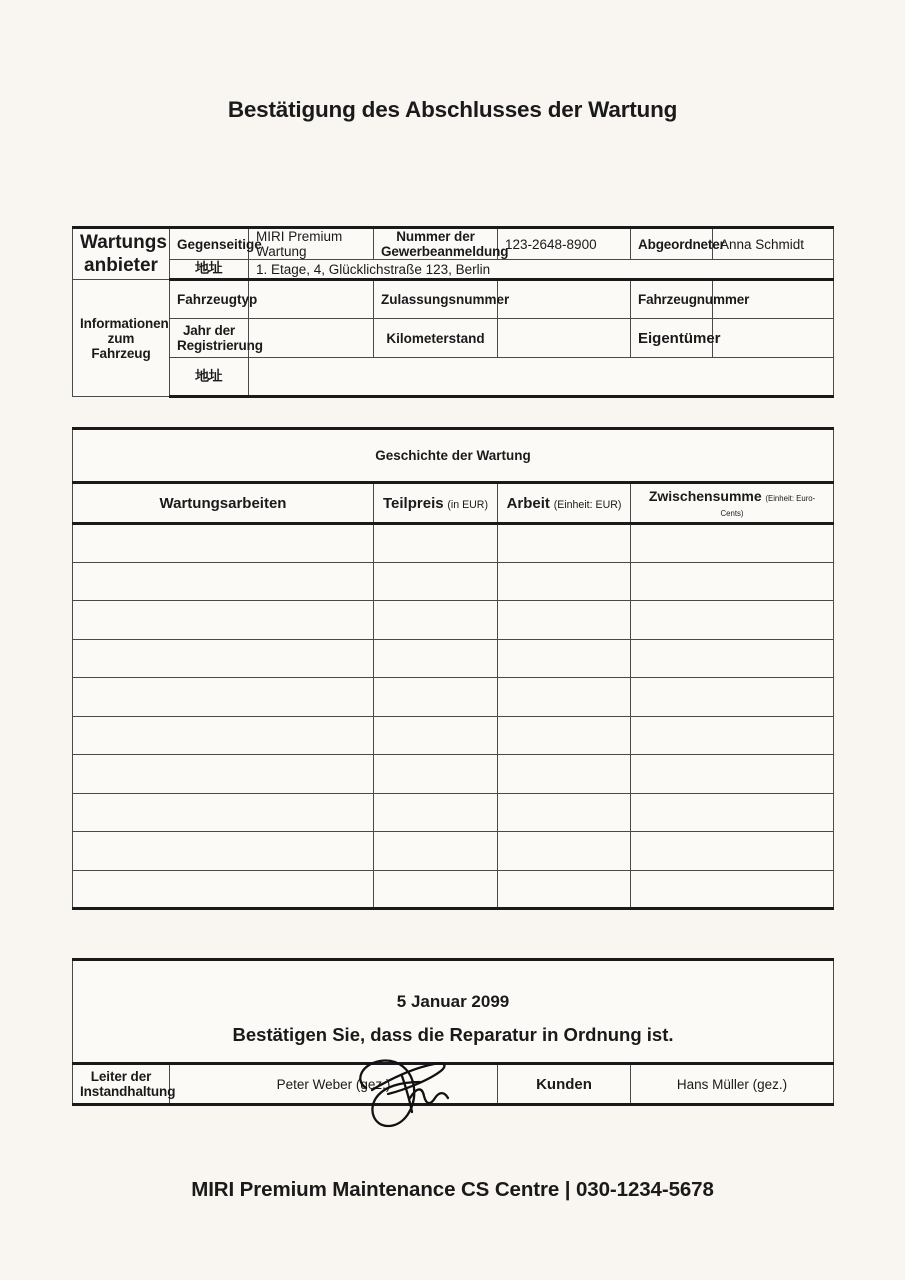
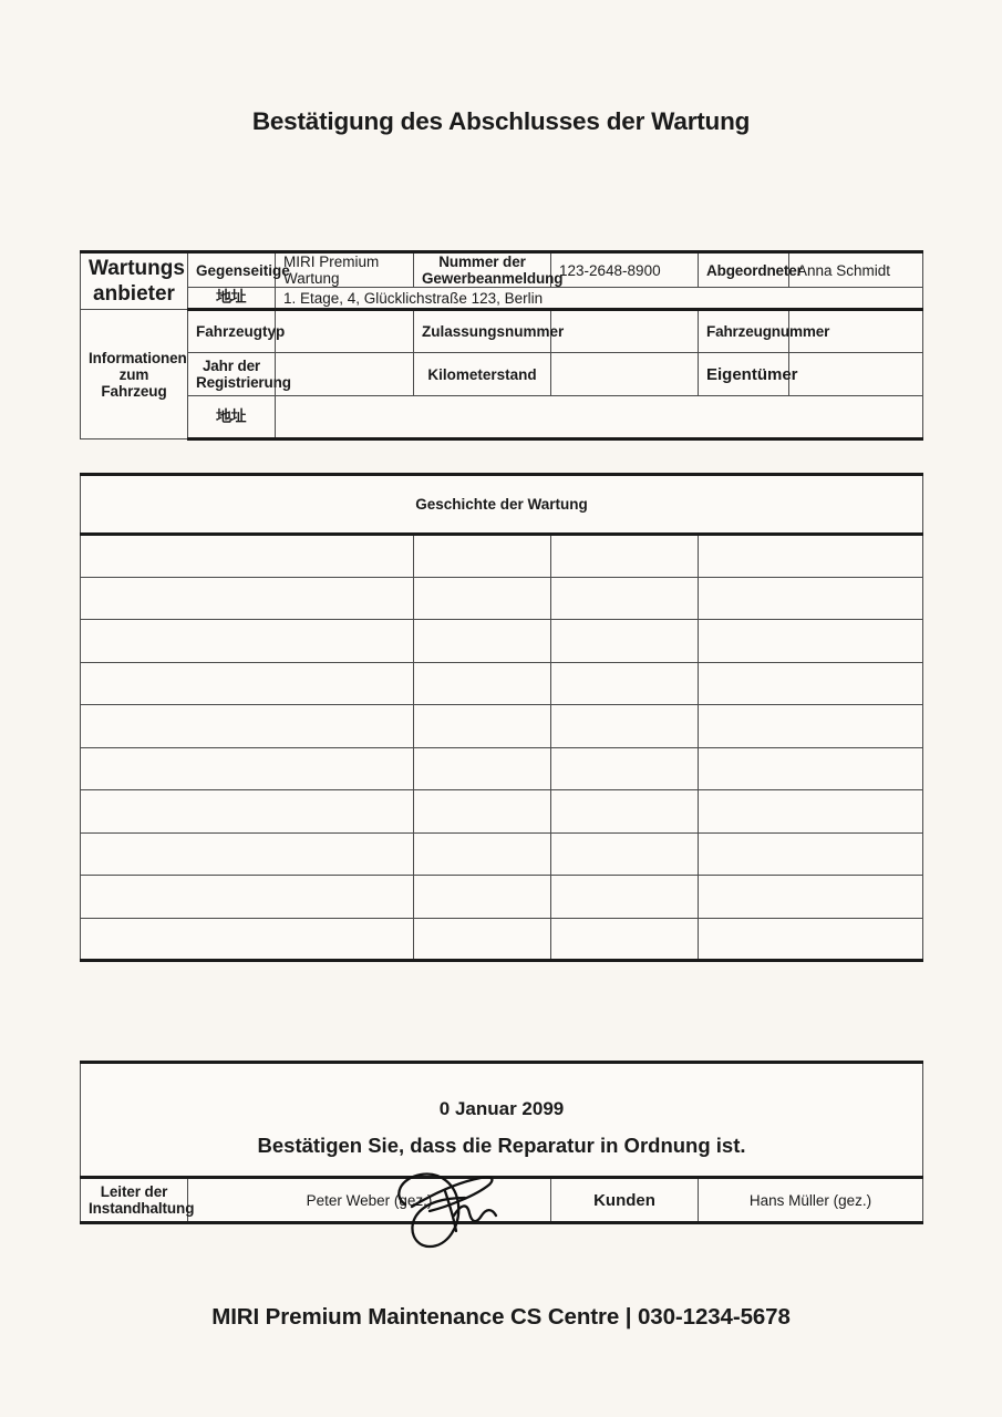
  Bestätigung des Abschlusses der Wartung
  Wartungs anbieter	Gegenseitig	MIRI Premium Wartung	Nummer der Gewerbeanmeldung	123-2648-8900	Abgeordnete	Anna Schmidt
  地址	1. Etage, 4, Glücklichstraße 123, Berlin
  Informationen zum Fahrzeug	Fahrzeugtyp		Zulassungsnummer		Fahrzeugnummer
  Jahr der Registrierung		Kilometerstand		Eigentümer
  地址
  Geschichte der Wartung
- Wartungsarbeiten	Teilpreis (in EUR)	Arbeit (Einheit: EUR)	Zwischensumme (Einheit: Euro-Cents)
- 5 Januar 2099 Bestätigen Sie, dass die Reparatur in Ordnung ist.
+ 0 Januar 2099 Bestätigen Sie, dass die Reparatur in Ordnung ist.
  Leiter der Instandhaltung	Peter Weber (gez)	Kunden	Hans Müller (gez.)
  MIRI Premium Maintenance CS Centre | 030-1234-5678
